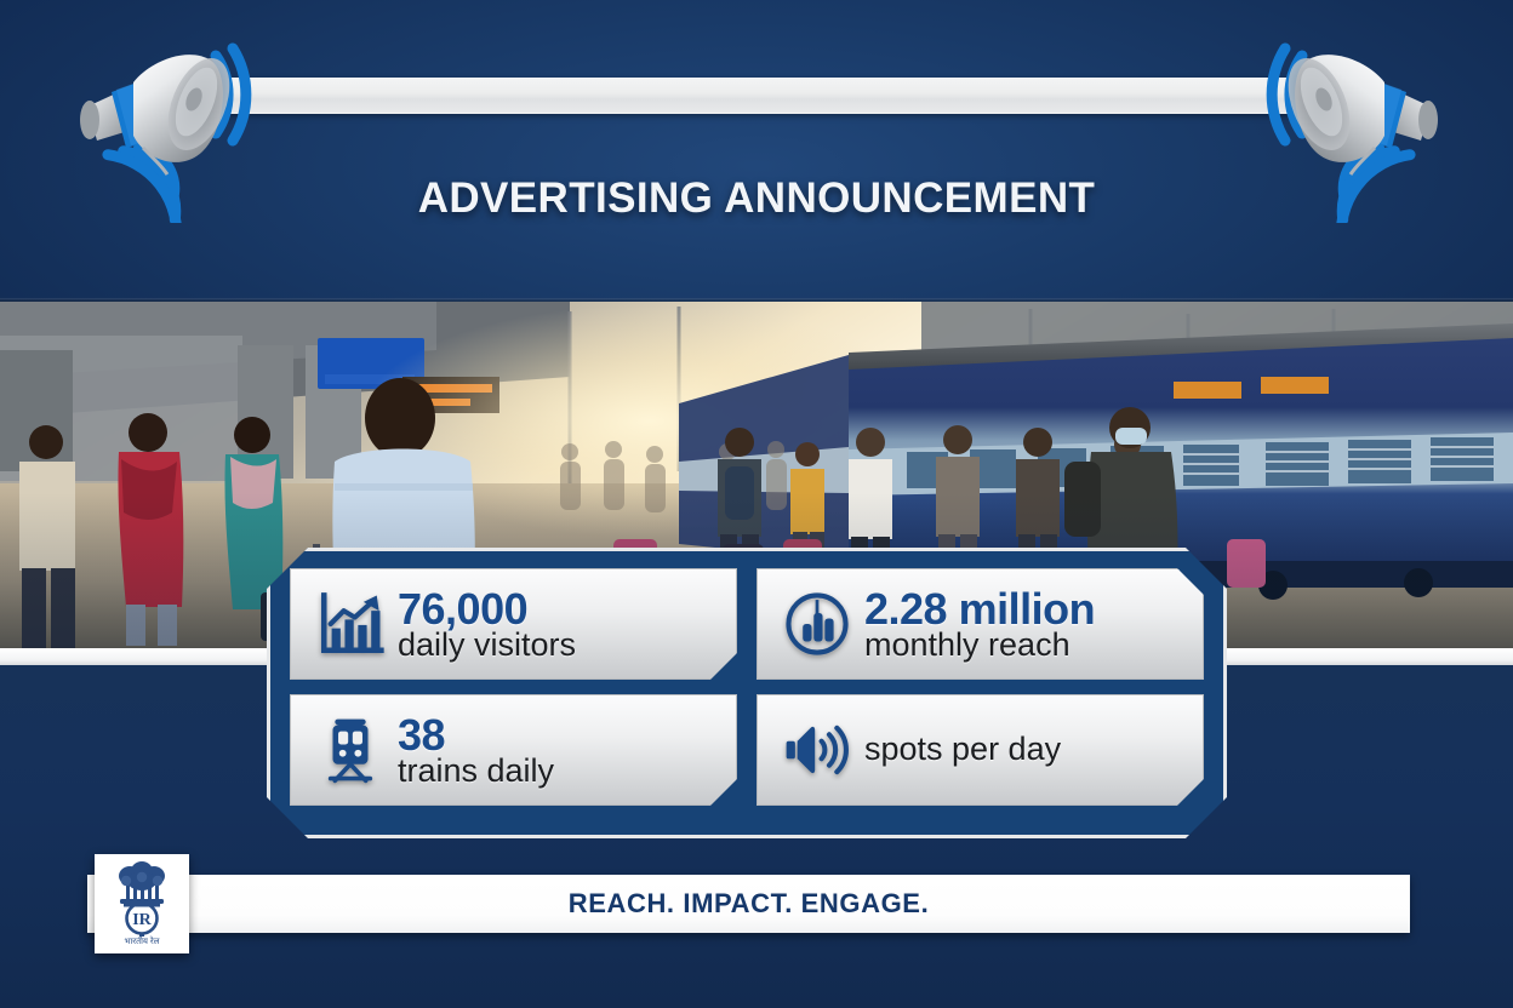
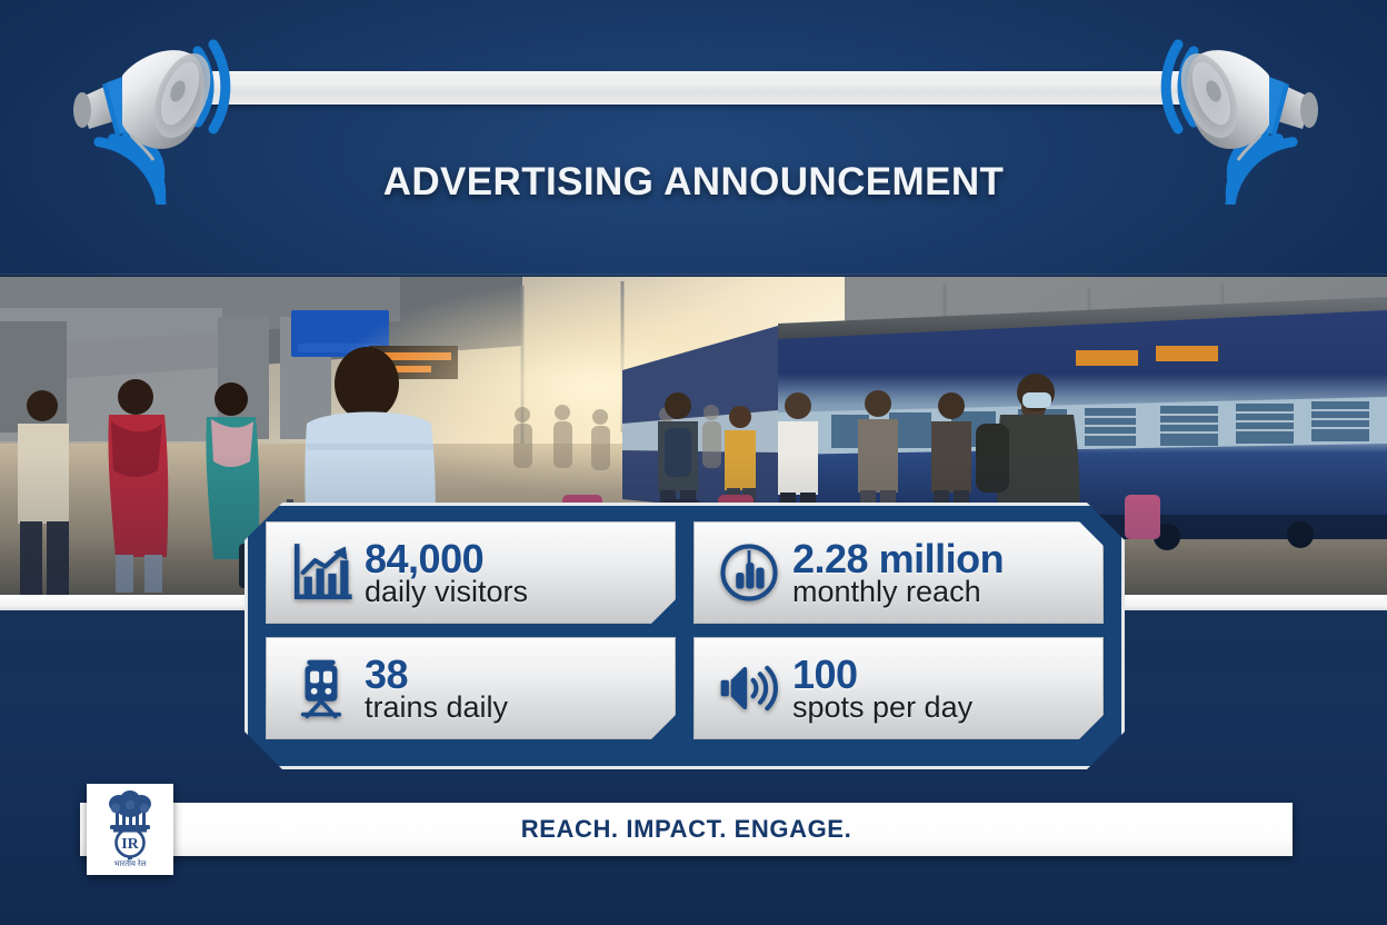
  ADVERTISING ANNOUNCEMENT
- 76,000
+ 84,000
  daily visitors
  2.28 million
  monthly reach
  38
  trains daily
+ 100
  spots per day
  REACH. IMPACT. ENGAGE.
  IR
